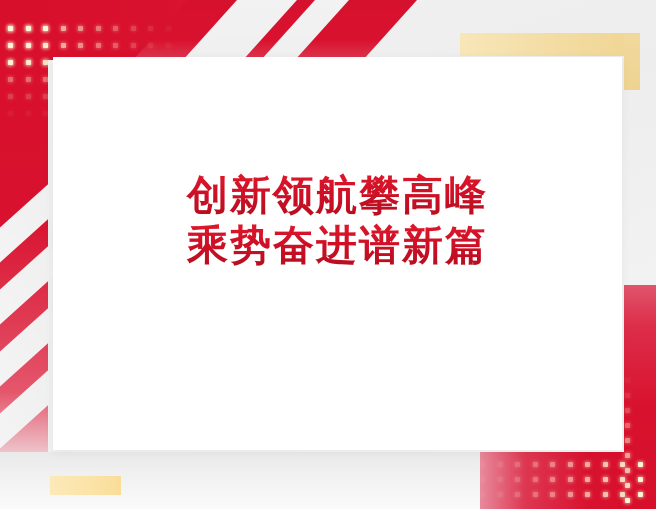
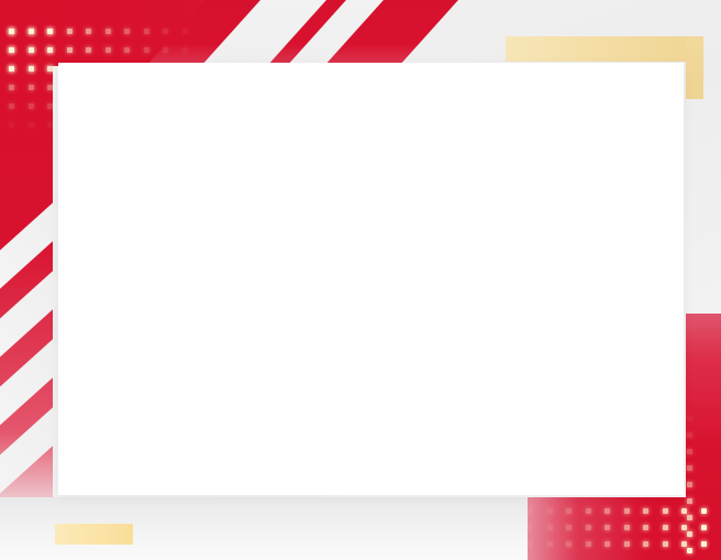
- 创新领航攀高峰
- 乘势奋进谱新篇
